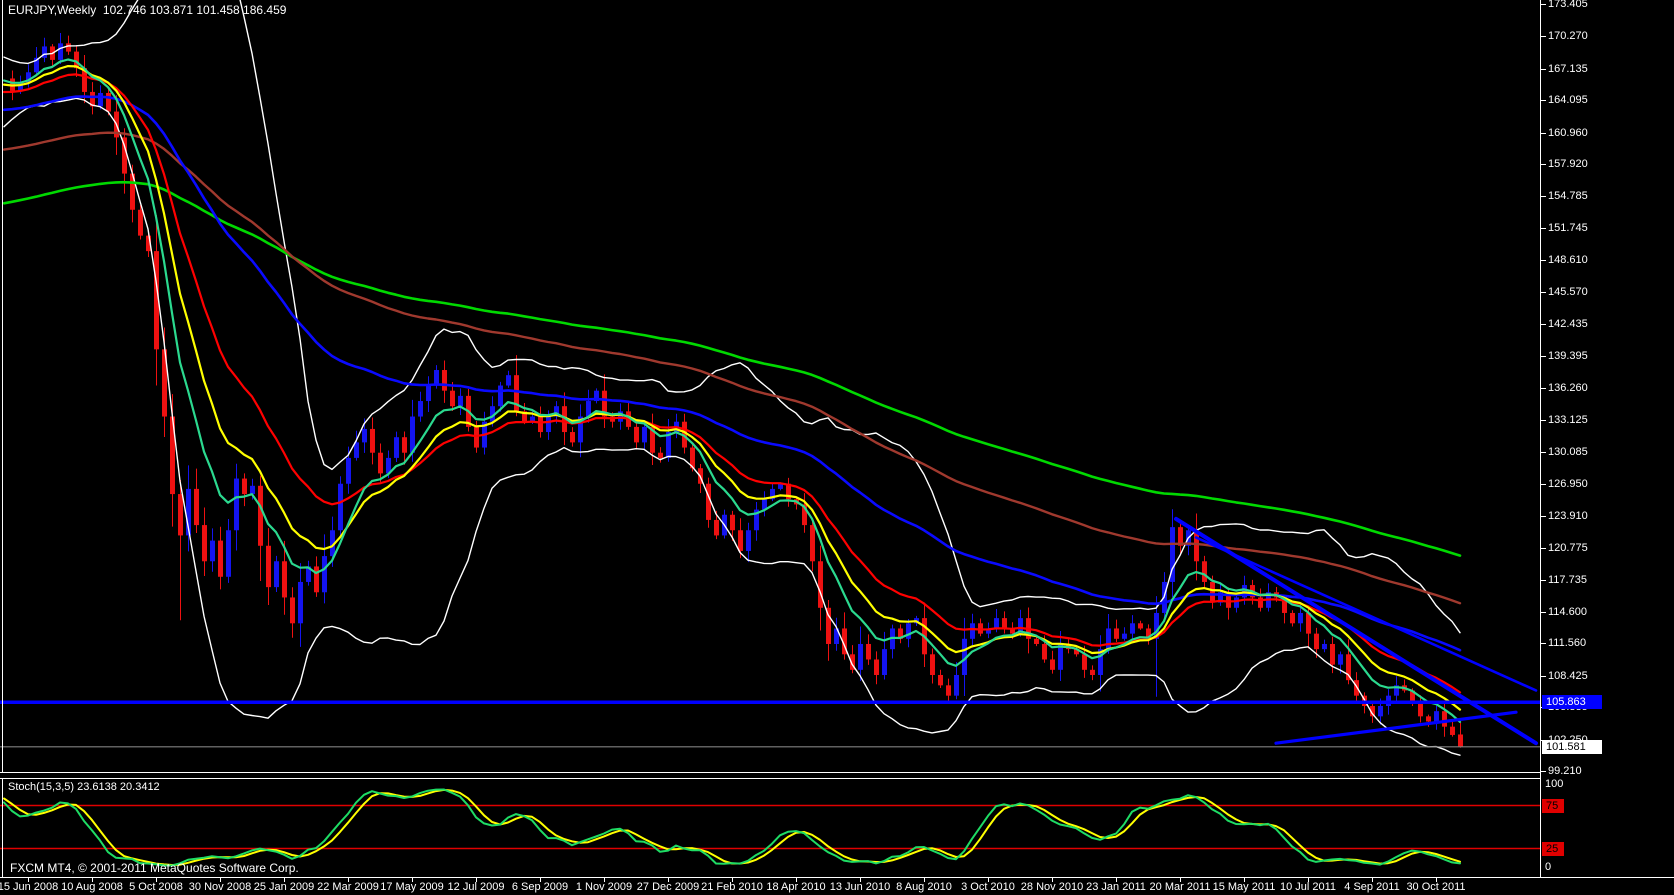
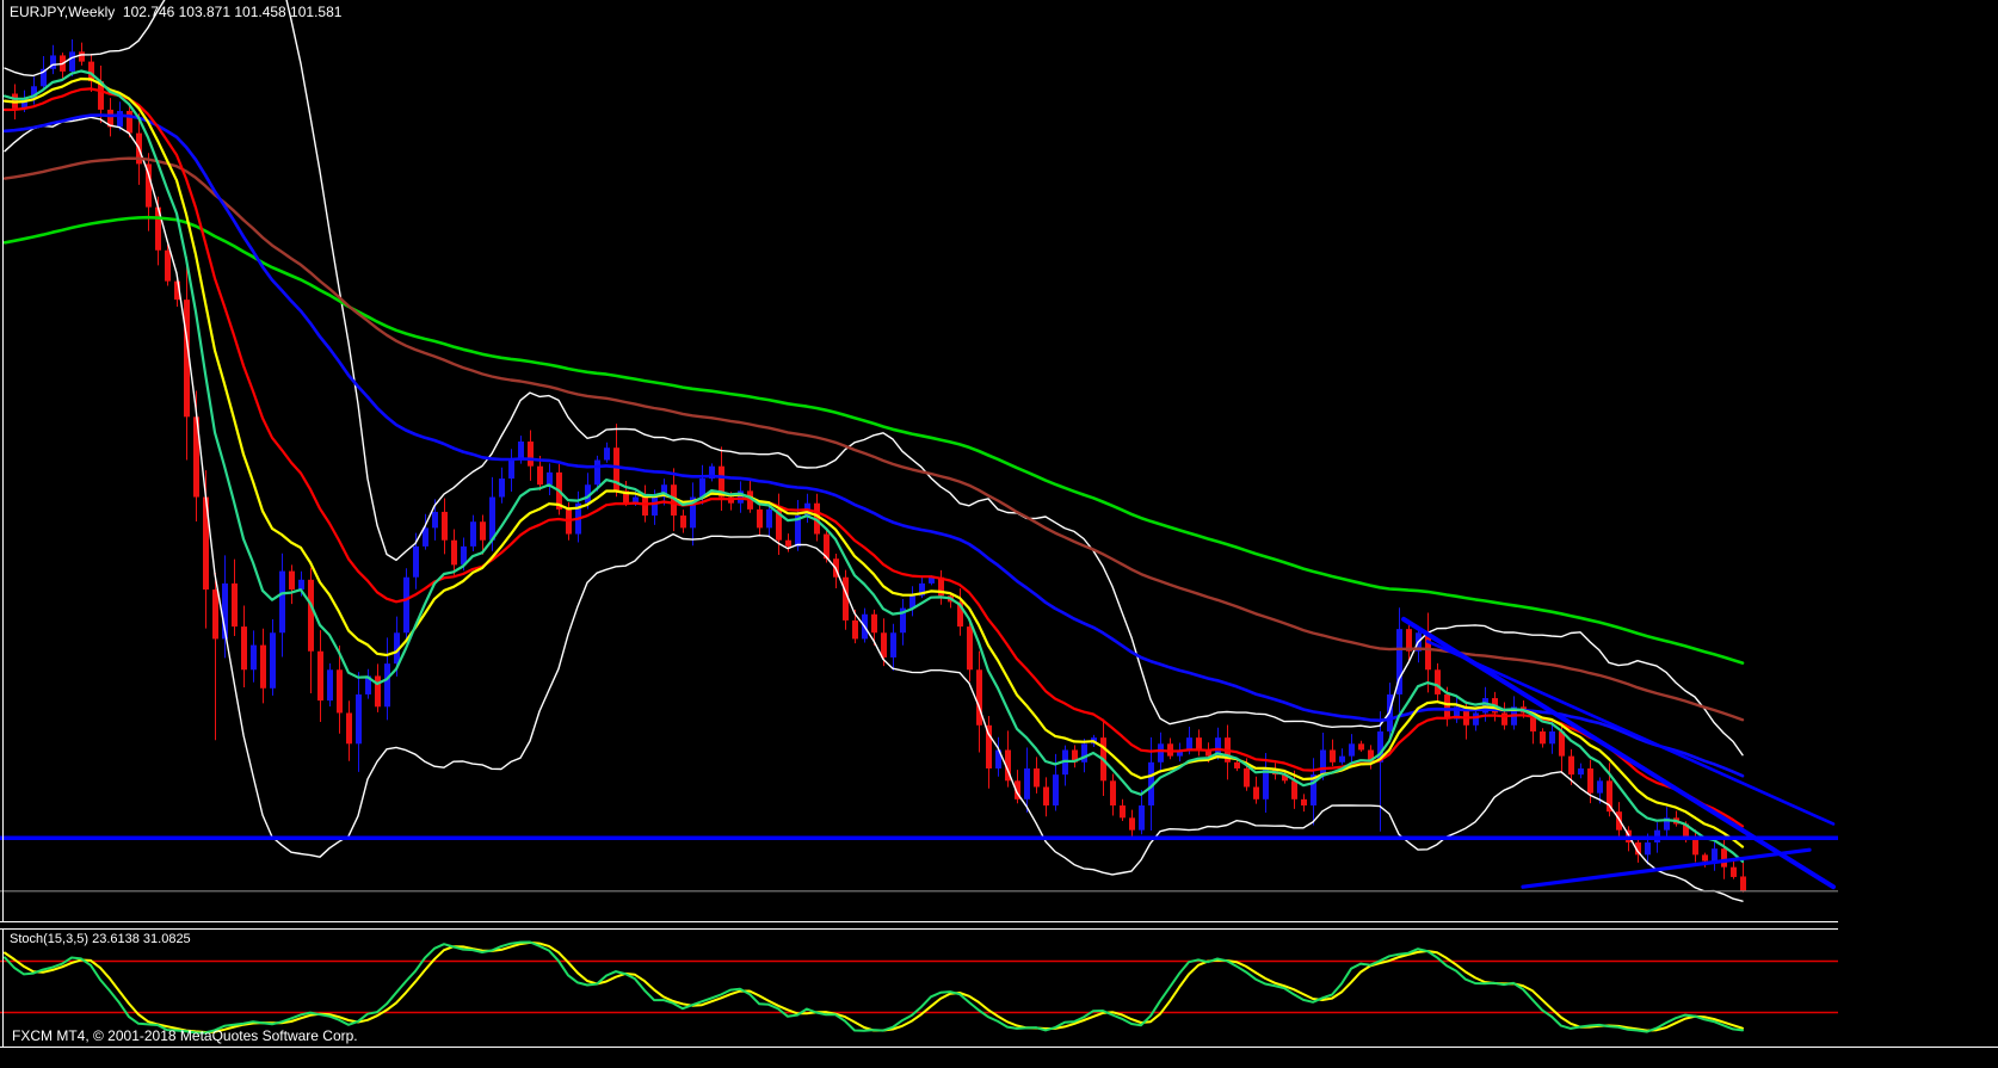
- EURJPY,Weekly 102.746 103.871 101.458 186.459
+ EURJPY,Weekly 102.746 103.871 101.458 101.581
- Stoch(15,3,5) 23.6138 20.3412
+ Stoch(15,3,5) 23.6138 31.0825
- FXCM MT4, © 2001-2011 MetaQuotes Software Corp.
+ FXCM MT4, © 2001-2018 MetaQuotes Software Corp.
- 173.405
- 170.270
- 167.135
- 164.095
- 160.960
- 157.920
- 154.785
- 151.745
- 148.610
- 145.570
- 142.435
- 139.395
- 136.260
- 133.125
- 130.085
- 126.950
- 123.910
- 120.775
- 117.735
- 114.600
- 111.560
- 108.425
- 99.210
- 105.863
- 101.581
- 100
- 75
- 25
- 0
- 15 Jun 2008
- 10 Aug 2008
- 5 Oct 2008
- 30 Nov 2008
- 25 Jan 2009
- 22 Mar 2009
- 17 May 2009
- 12 Jul 2009
- 6 Sep 2009
- 1 Nov 2009
- 27 Dec 2009
- 21 Feb 2010
- 18 Apr 2010
- 13 Jun 2010
- 8 Aug 2010
- 3 Oct 2010
- 28 Nov 2010
- 23 Jan 2011
- 20 Mar 2011
- 15 May 2011
- 10 Jul 2011
- 4 Sep 2011
- 30 Oct 2011
